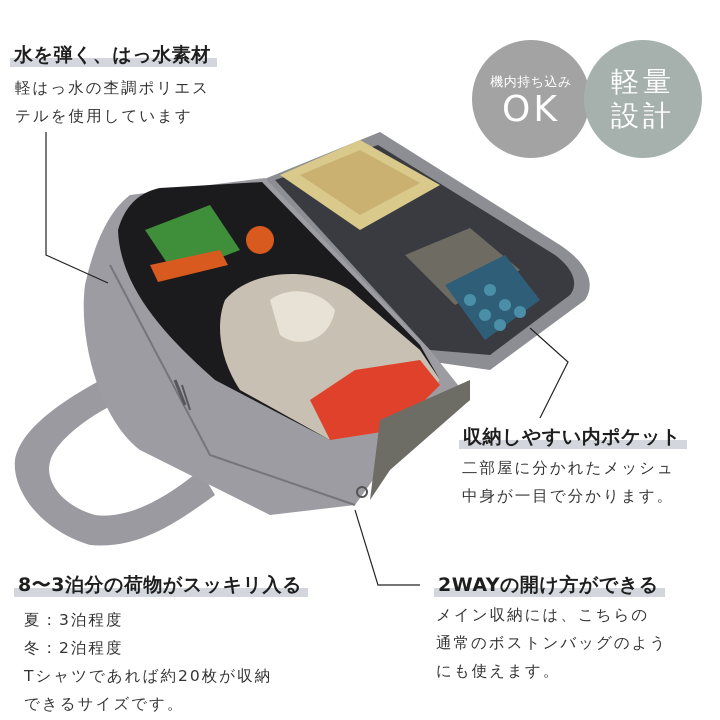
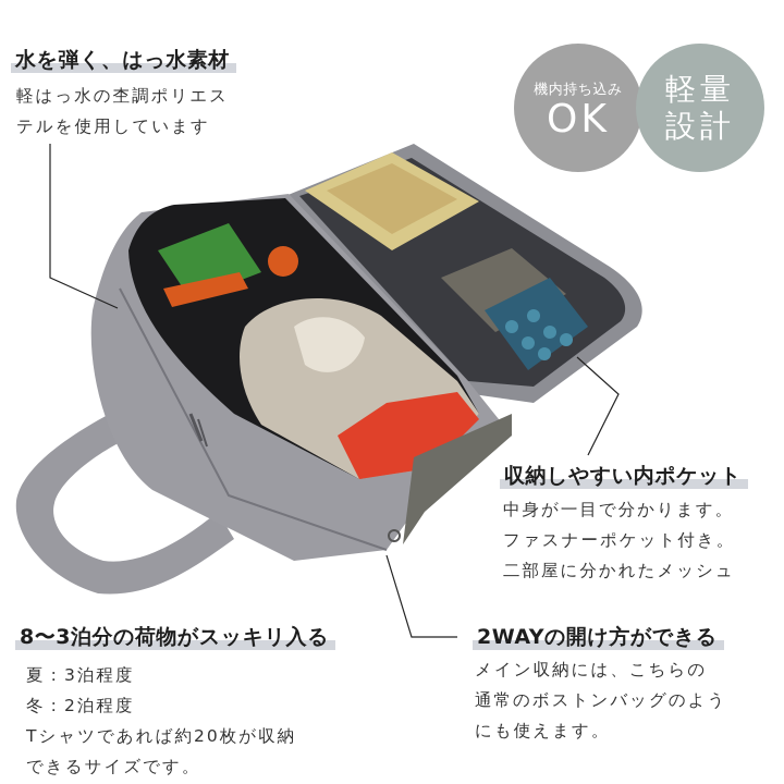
  水を弾く、はっ水素材
  軽はっ水の杢調ポリエス
  テルを使用しています
  機内持ち込み
  OK
  軽量
  設計
  収納しやすい内ポケット
- 二部屋に分かれたメッシュ
+ 中身が一目で分かります。
+ ファスナーポケット付き。
- 中身が一目で分かります。
+ 二部屋に分かれたメッシュ
  8〜3泊分の荷物がスッキリ入る
  夏：3泊程度
  冬：2泊程度
  Tシャツであれば約20枚が収納
  できるサイズです。
  2WAYの開け方ができる
  メイン収納には、こちらの
  通常のボストンバッグのよう
  にも使えます。
